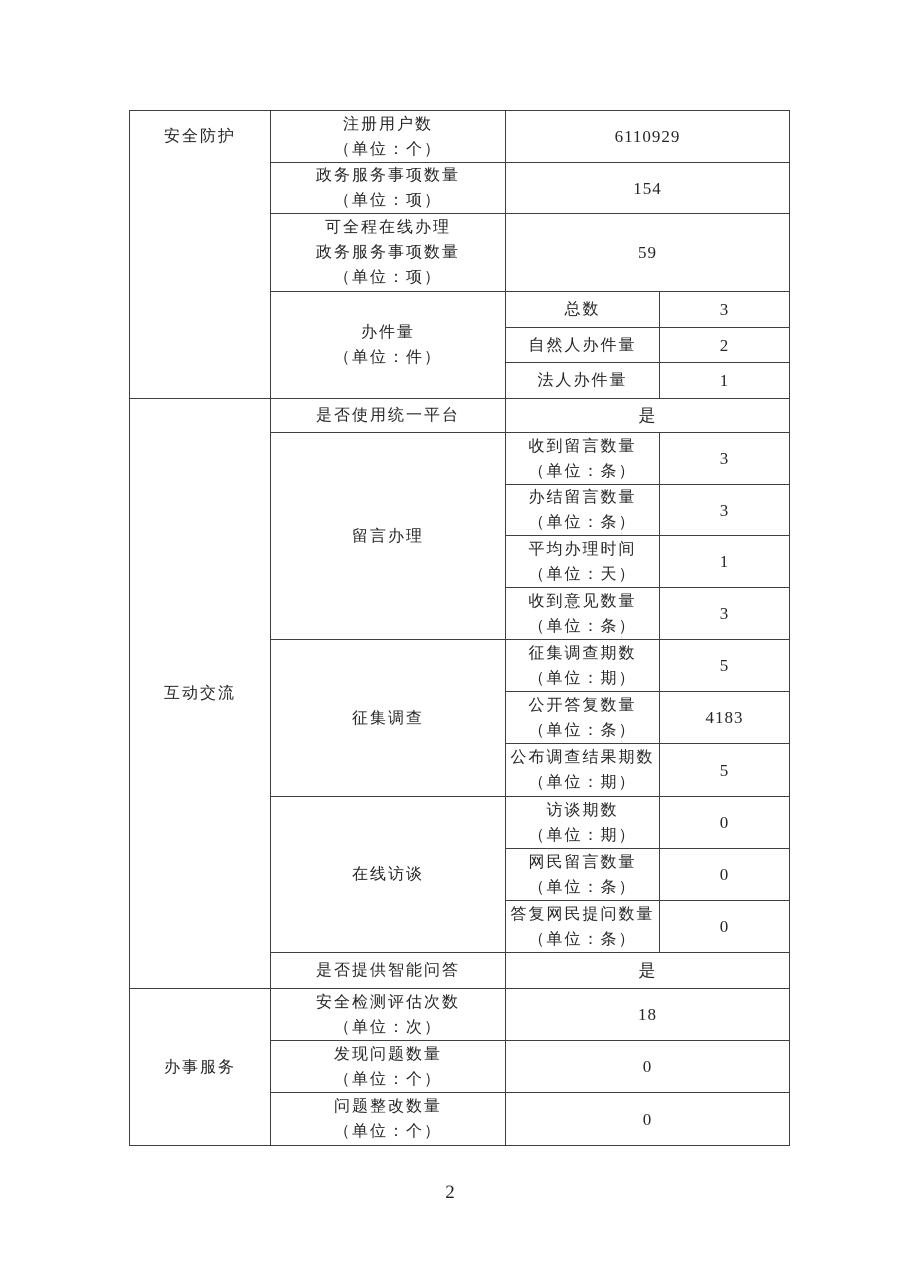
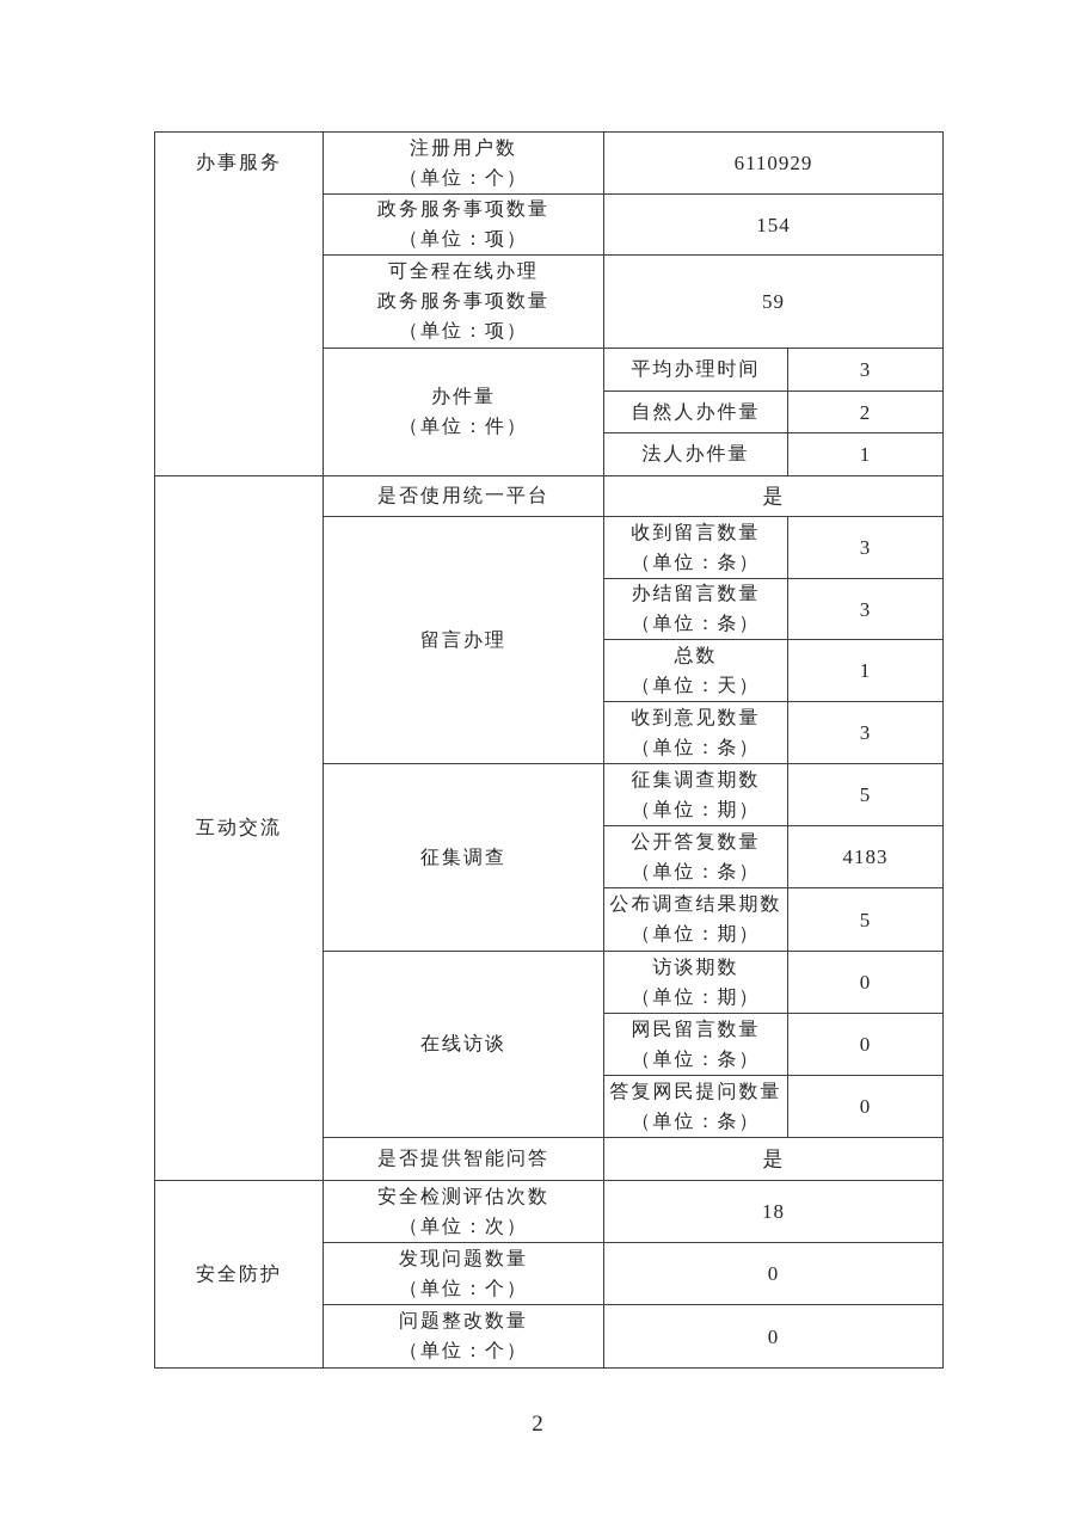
- 安全防护	注册用户数 （单位：个）	6110929
+ 办事服务	注册用户数 （单位：个）	6110929
  政务服务事项数量 （单位：项）	154
  可全程在线办理 政务服务事项数量 （单位：项）	59
- 办件量 （单位：件）	总数	3
+ 办件量 （单位：件）	平均办理时间	3
  自然人办件量	2
  法人办件量	1
  互动交流	是否使用统一平台	是
  留言办理	收到留言数量 （单位：条）	3
  办结留言数量 （单位：条）	3
- 平均办理时间 （单位：天）	1
+ 总数 （单位：天）	1
  收到意见数量 （单位：条）	3
  征集调查	征集调查期数 （单位：期）	5
  公开答复数量 （单位：条）	4183
  公布调查结果期数 （单位：期）	5
  在线访谈	访谈期数 （单位：期）	0
  网民留言数量 （单位：条）	0
  答复网民提问数量 （单位：条）	0
  是否提供智能问答	是
- 办事服务	安全检测评估次数 （单位：次）	18
+ 安全防护	安全检测评估次数 （单位：次）	18
  发现问题数量 （单位：个）	0
  问题整改数量 （单位：个）	0
  2
